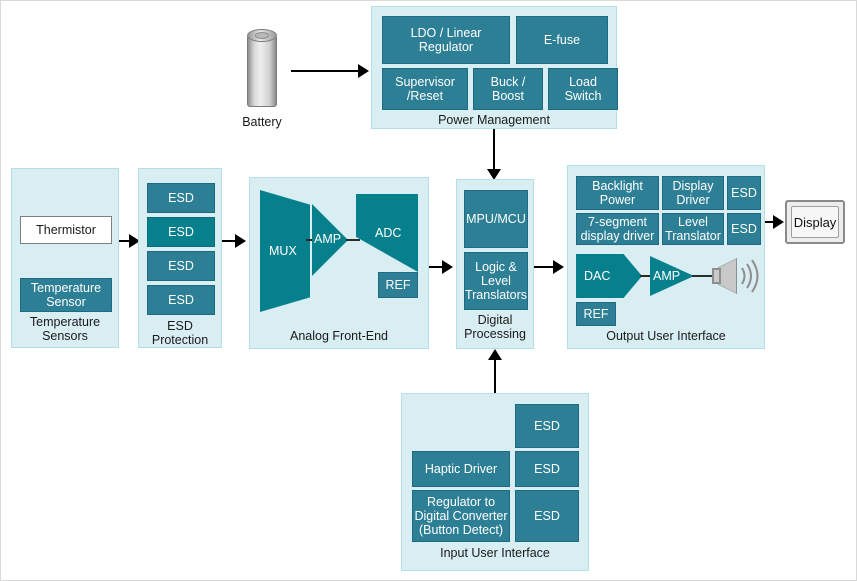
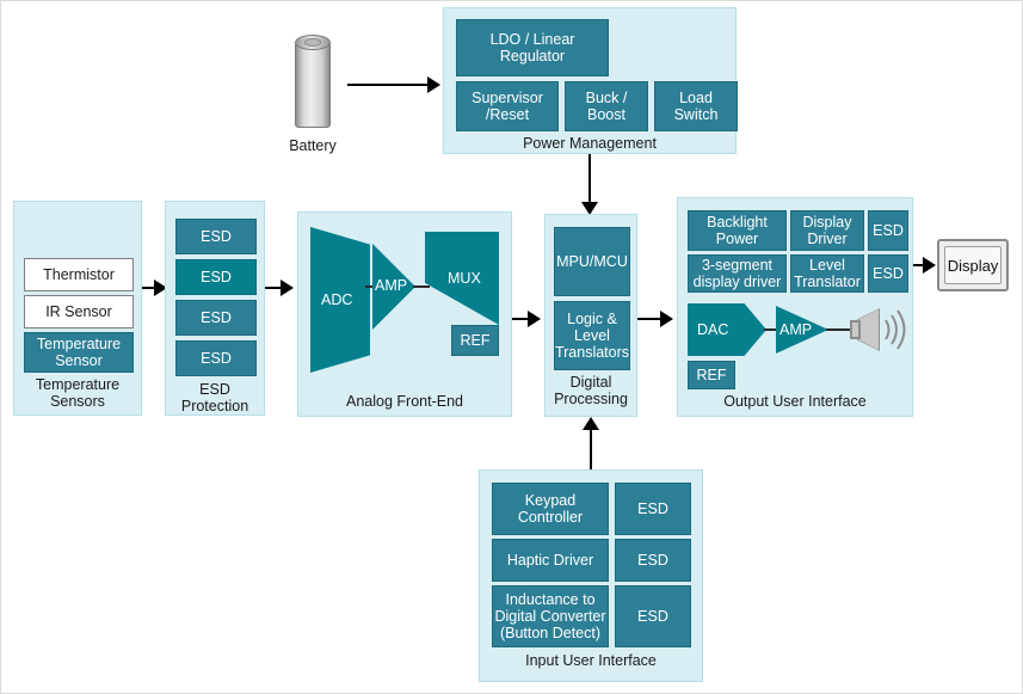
  Battery
  LDO / Linear Regulator
- E-fuse
  Supervisor /Reset
  Buck / Boost
  Load Switch
  Power Management
  Thermistor
+ IR Sensor
  Temperature Sensor
  Temperature Sensors
  ESD
  ESD
  ESD
  ESD
  ESD Protection
- MUX
+ ADC
  AMP
- ADC
+ MUX
  REF
  Analog Front-End
  MPU/MCU
  Logic & Level Translators
  Digital Processing
  Backlight Power
  Display Driver
  ESD
- 7-segment display driver
+ 3-segment display driver
  Level Translator
  ESD
  DAC
  AMP
  REF
  Output User Interface
  Display
+ Keypad Controller
  ESD
  Haptic Driver
  ESD
- Regulator to Digital Converter (Button Detect)
+ Inductance to Digital Converter (Button Detect)
  ESD
  Input User Interface
